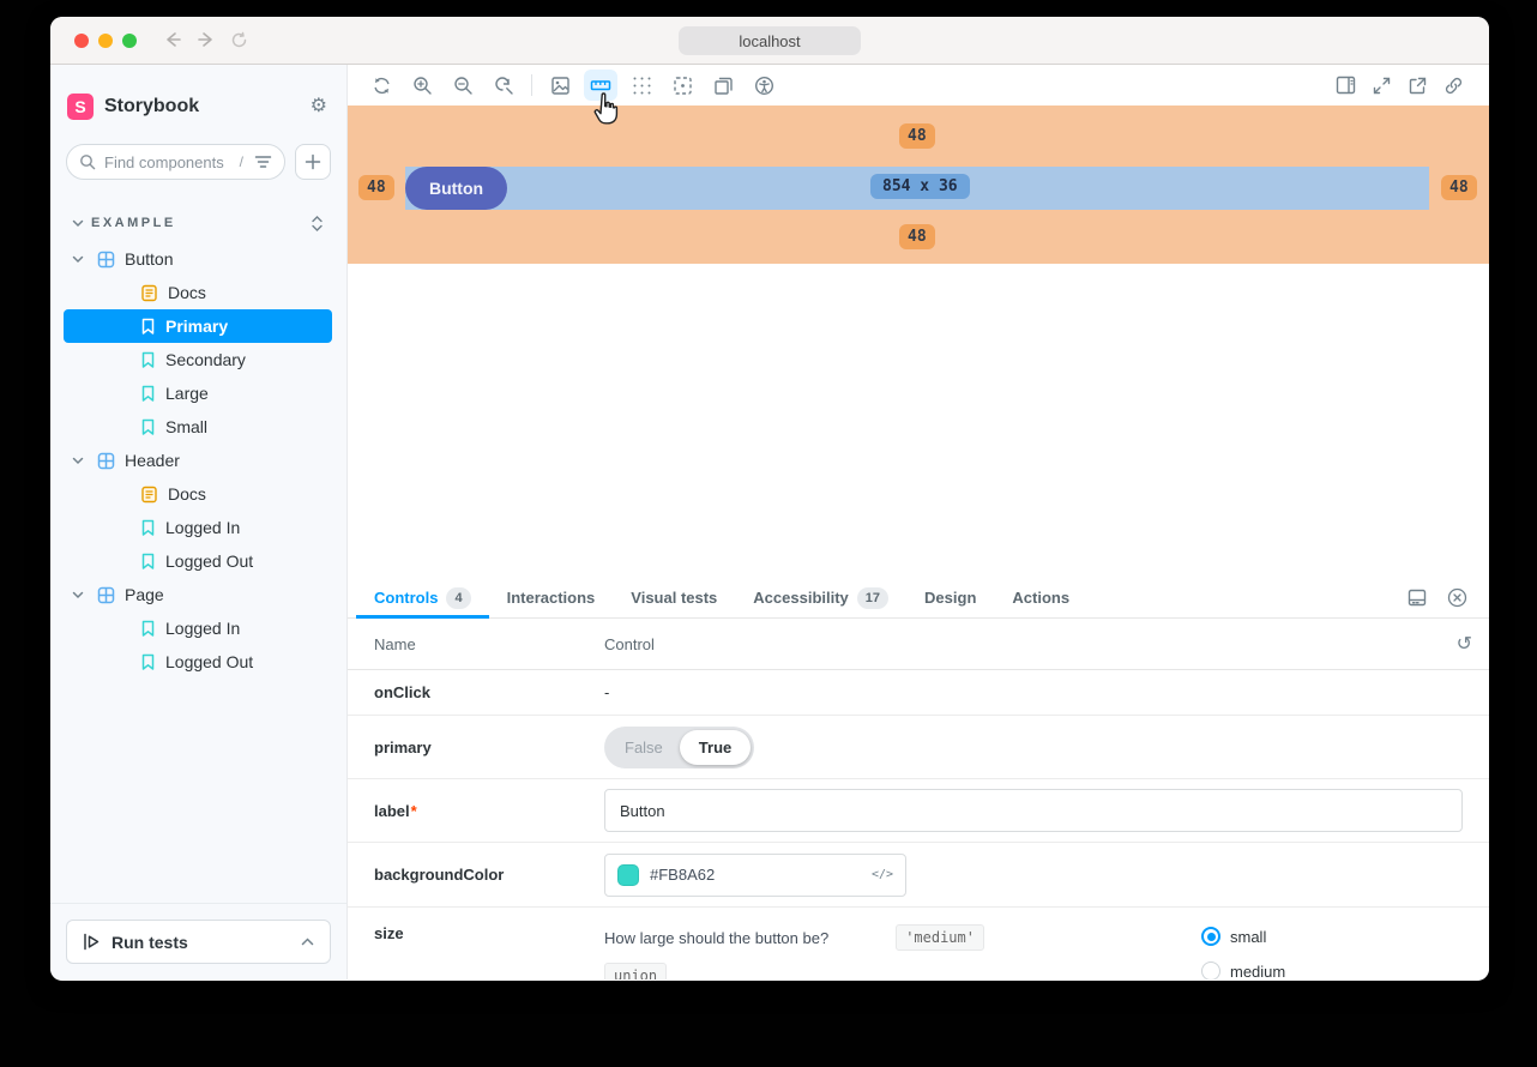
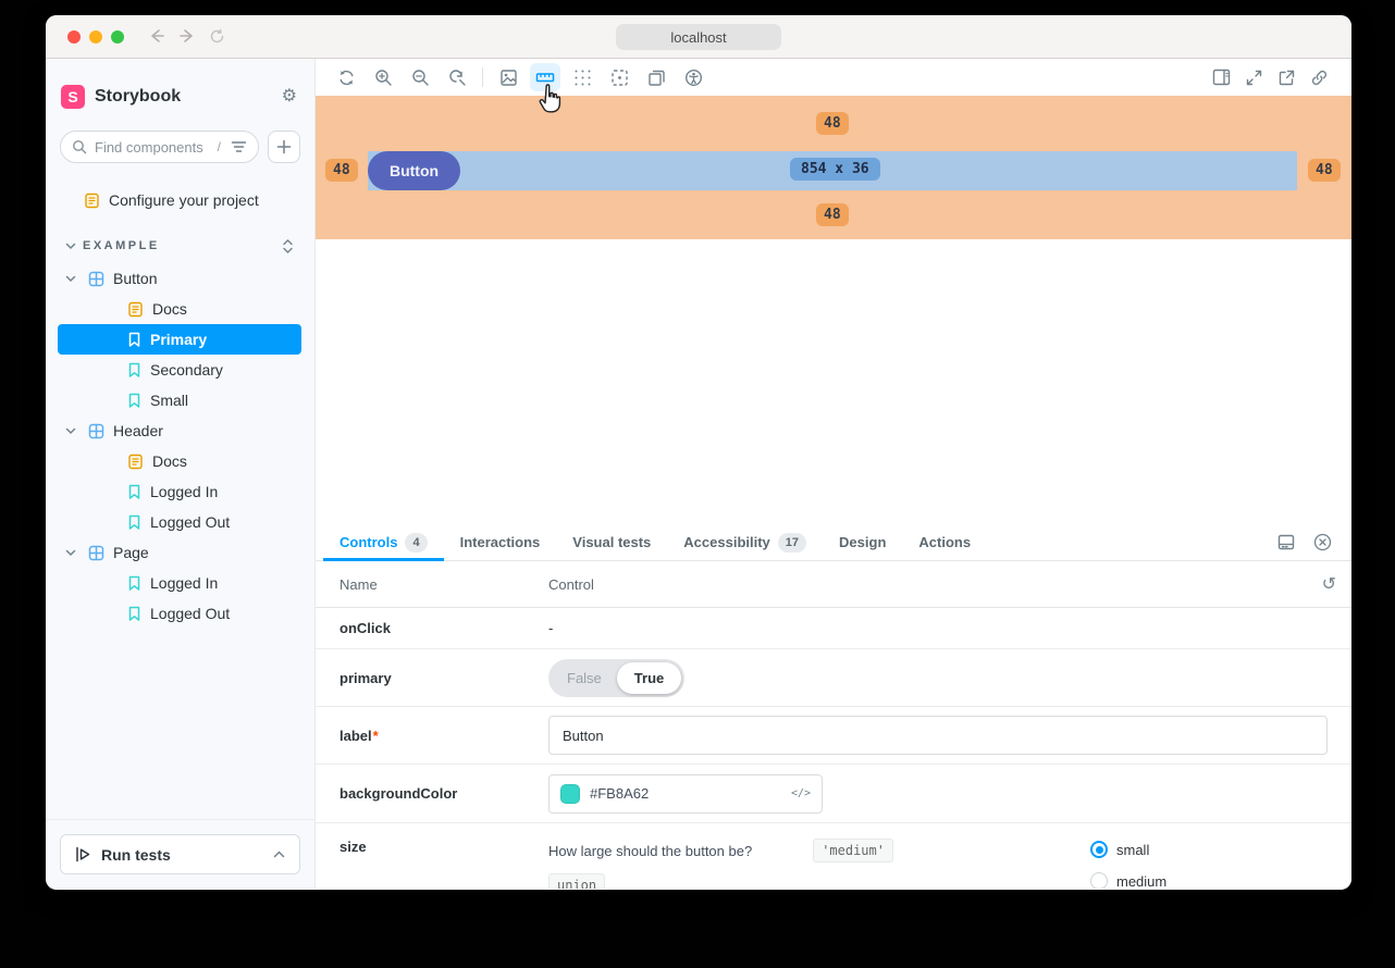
  localhost
  S
  Storybook
  ⚙
  Find components
  /
+ Configure your project
  EXAMPLE
  Button
  Docs
  Primary
  Secondary
- Large
  Small
  Header
  Docs
  Logged In
  Logged Out
  Page
  Logged In
  Logged Out
  Run tests
  Button
  48
  48
  48
  48
  854 x 36
  Controls
  4
  Interactions
  Visual tests
  Accessibility
  17
  Design
  Actions
  Name
  Control
  ↺
  onClick
  -
  primary
  False
  True
  label*
  Button
  backgroundColor
  #FB8A62
  </>
  size
  How large should the button be?
  'medium'
  union
  small
  medium
